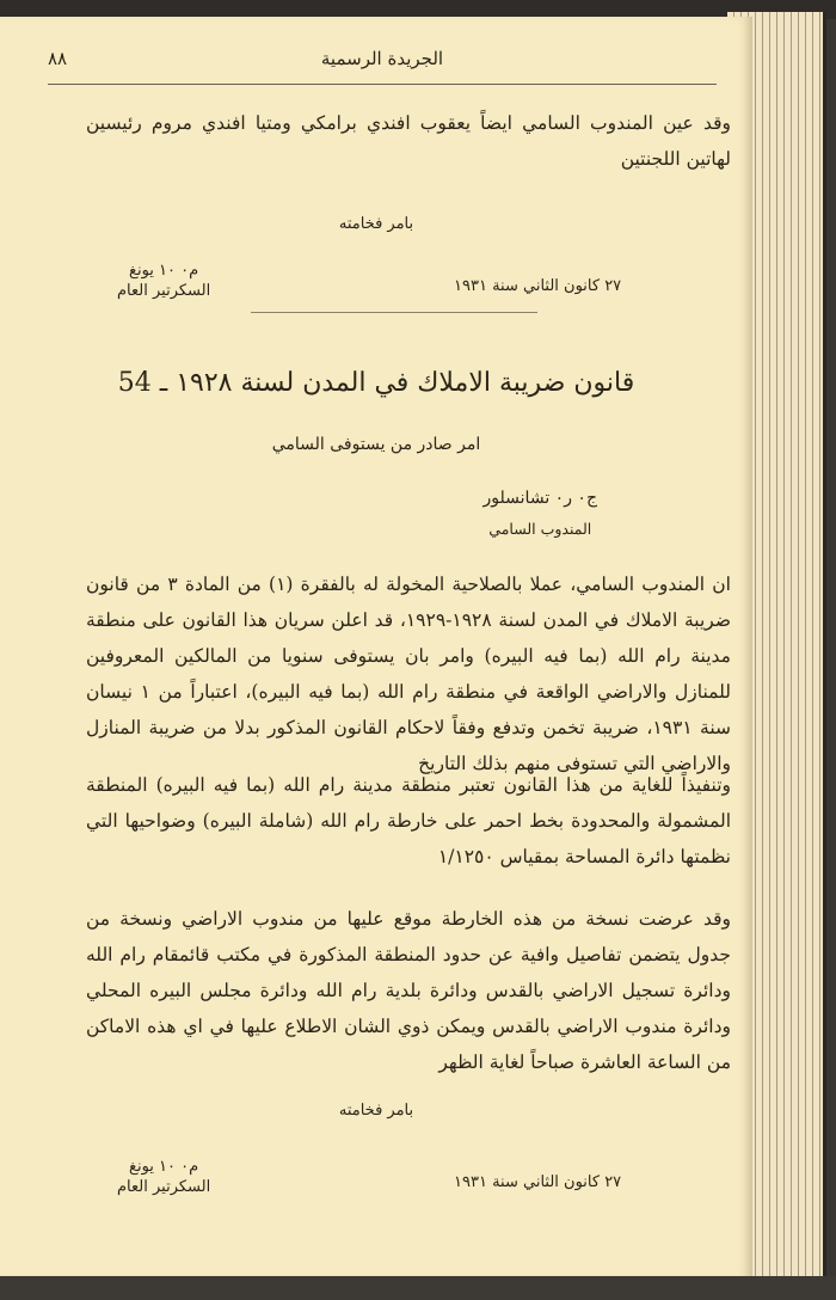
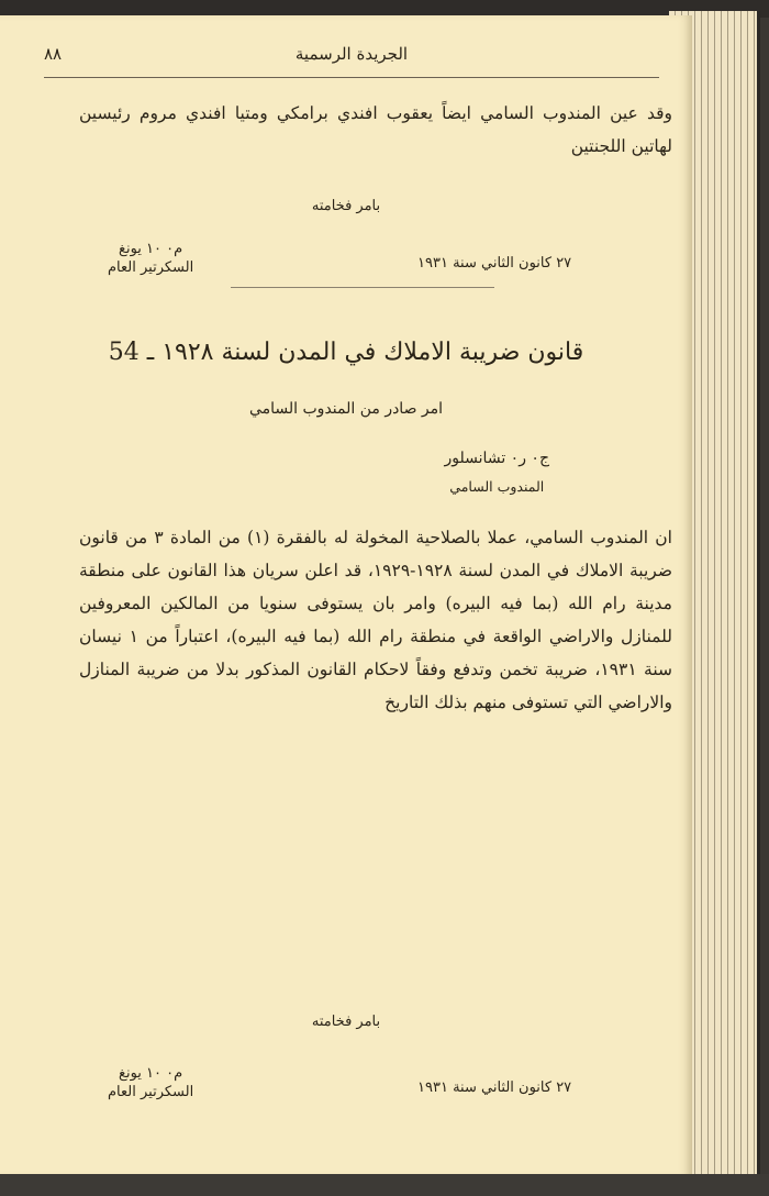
  الجريدة الرسمية
  ٨٨
  وقد عين المندوب السامي ايضاً يعقوب افندي برامكي ومتيا افندي مروم رئيسين لهاتين اللجنتين
  بامر فخامته
  م٠ ١٠ يونغ
  السكرتير العام
  ٢٧ كانون الثاني سنة ١٩٣١
  قانون ضريبة الاملاك في المدن لسنة ١٩٢٨ ـ 54
- امر صادر من يستوفى السامي
+ امر صادر من المندوب السامي
  ج٠ ر٠ تشانسلور
  المندوب السامي
  ان المندوب السامي، عملا بالصلاحية المخولة له بالفقرة (١) من المادة ٣ من قانون ضريبة الاملاك في المدن لسنة ١٩٢٨-١٩٢٩، قد اعلن سريان هذا القانون على منطقة مدينة رام الله (بما فيه البيره) وامر بان يستوفى سنويا من المالكين المعروفين للمنازل والاراضي الواقعة في منطقة رام الله (بما فيه البيره)، اعتباراً من ١ نيسان سنة ١٩٣١، ضريبة تخمن وتدفع وفقاً لاحكام القانون المذكور بدلا من ضريبة المنازل والاراضي التي تستوفى منهم بذلك التاريخ
- وتنفيذاً للغاية من هذا القانون تعتبر منطقة مدينة رام الله (بما فيه البيره) المنطقة المشمولة والمحدودة بخط احمر على خارطة رام الله (شاملة البيره) وضواحيها التي نظمتها دائرة المساحة بمقياس ١/١٢٥٠
- وقد عرضت نسخة من هذه الخارطة موقع عليها من مندوب الاراضي ونسخة من جدول يتضمن تفاصيل وافية عن حدود المنطقة المذكورة في مكتب قائمقام رام الله ودائرة تسجيل الاراضي بالقدس ودائرة بلدية رام الله ودائرة مجلس البيره المحلي ودائرة مندوب الاراضي بالقدس ويمكن ذوي الشان الاطلاع عليها في اي هذه الاماكن من الساعة العاشرة صباحاً لغاية الظهر
  بامر فخامته
  م٠ ١٠ يونغ
  السكرتير العام
  ٢٧ كانون الثاني سنة ١٩٣١
